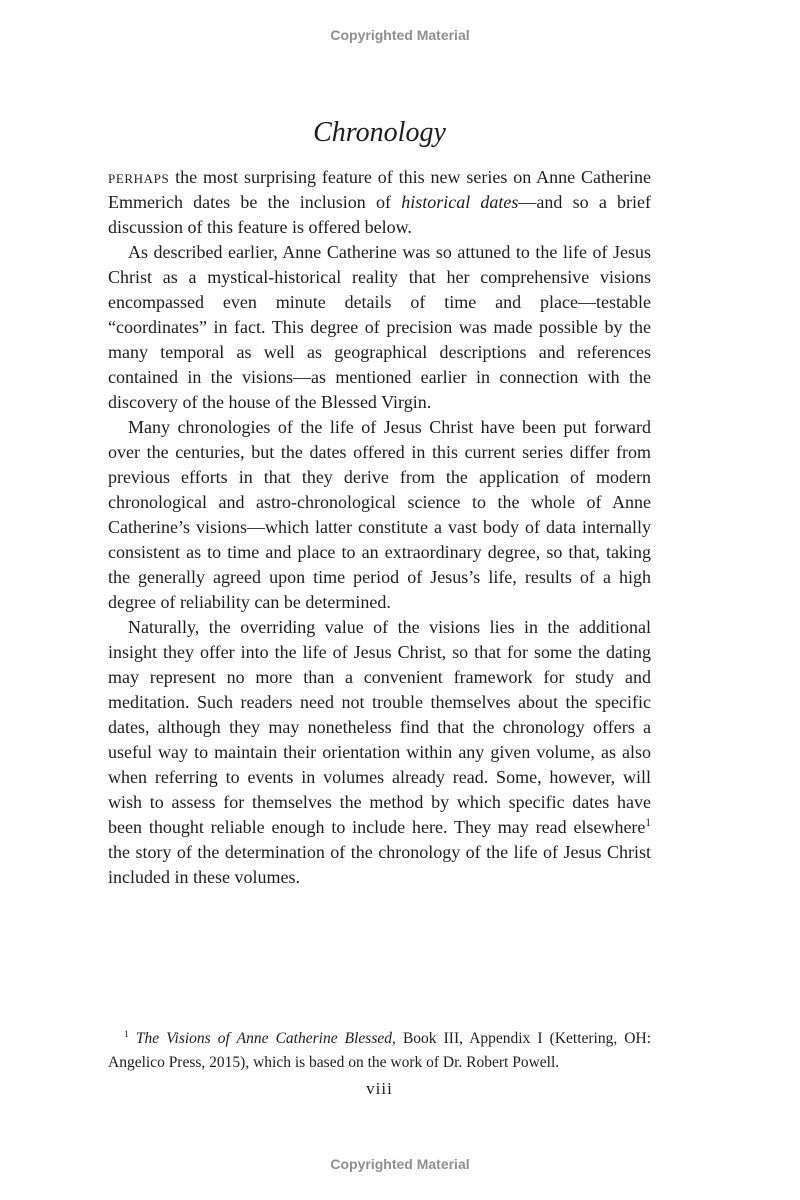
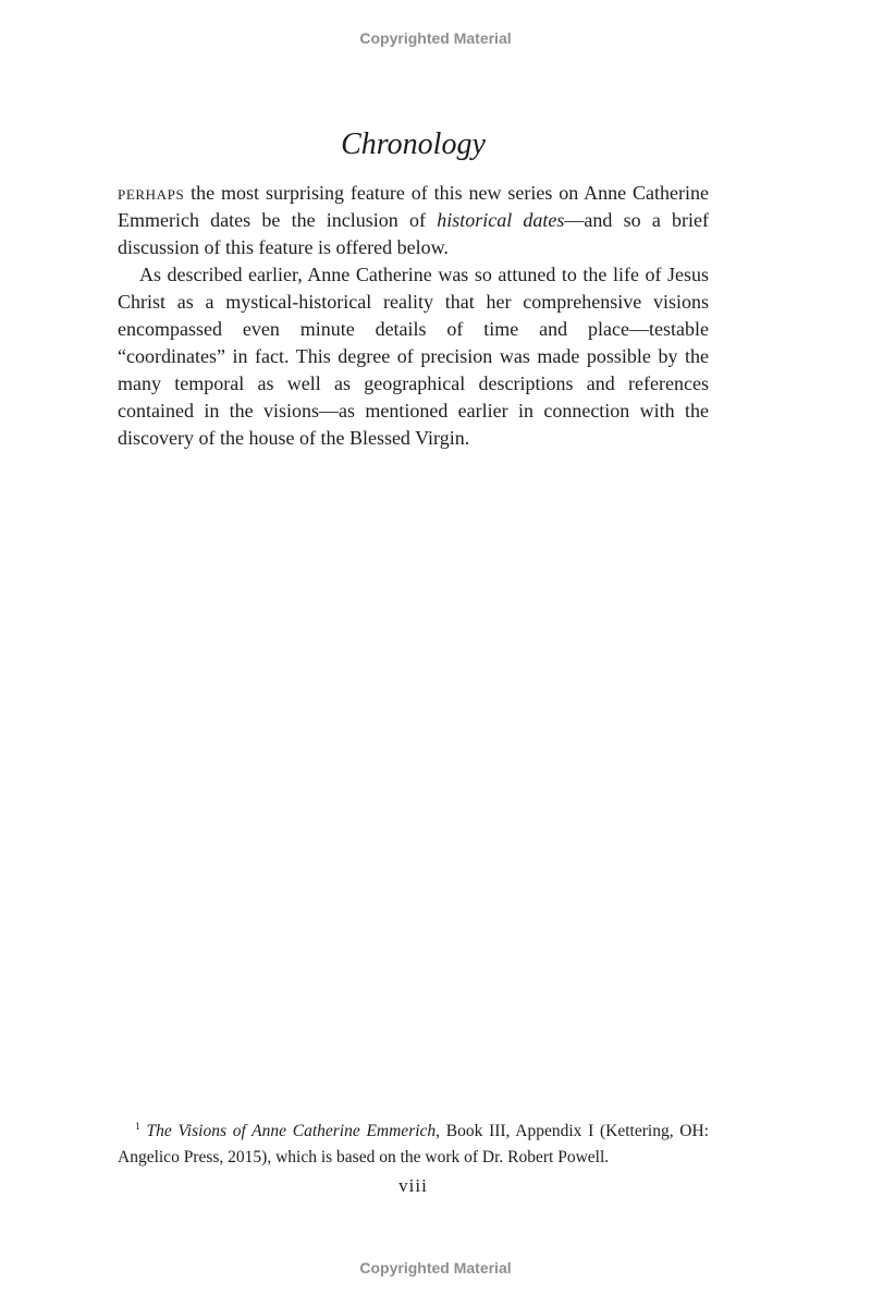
  Copyrighted Material
  Chronology
  Perhaps the most surprising feature of this new series on Anne Catherine Emmerich dates be the inclusion of historical dates—and so a brief discussion of this feature is offered below.
  As described earlier, Anne Catherine was so attuned to the life of Jesus Christ as a mystical-historical reality that her comprehensive visions encompassed even minute details of time and place—testable “coordinates” in fact. This degree of precision was made possible by the many temporal as well as geographical descriptions and references contained in the visions—as mentioned earlier in connection with the discovery of the house of the Blessed Virgin.
- Many chronologies of the life of Jesus Christ have been put forward over the centuries, but the dates offered in this current series differ from previous efforts in that they derive from the application of modern chronological and astro-chronological science to the whole of Anne Catherine’s visions—which latter constitute a vast body of data internally consistent as to time and place to an extraordinary degree, so that, taking the generally agreed upon time period of Jesus’s life, results of a high degree of reliability can be determined.
- Naturally, the overriding value of the visions lies in the additional insight they offer into the life of Jesus Christ, so that for some the dating may represent no more than a convenient framework for study and meditation. Such readers need not trouble themselves about the specific dates, although they may nonetheless find that the chronology offers a useful way to maintain their orientation within any given volume, as also when referring to events in volumes already read. Some, however, will wish to assess for themselves the method by which specific dates have been thought reliable enough to include here. They may read elsewhere1 the story of the determination of the chronology of the life of Jesus Christ included in these volumes.
- 1 The Visions of Anne Catherine Blessed, Book III, Appendix I (Kettering, OH: Angelico Press, 2015), which is based on the work of Dr. Robert Powell.
+ 1 The Visions of Anne Catherine Emmerich, Book III, Appendix I (Kettering, OH: Angelico Press, 2015), which is based on the work of Dr. Robert Powell.
  viii
  Copyrighted Material
